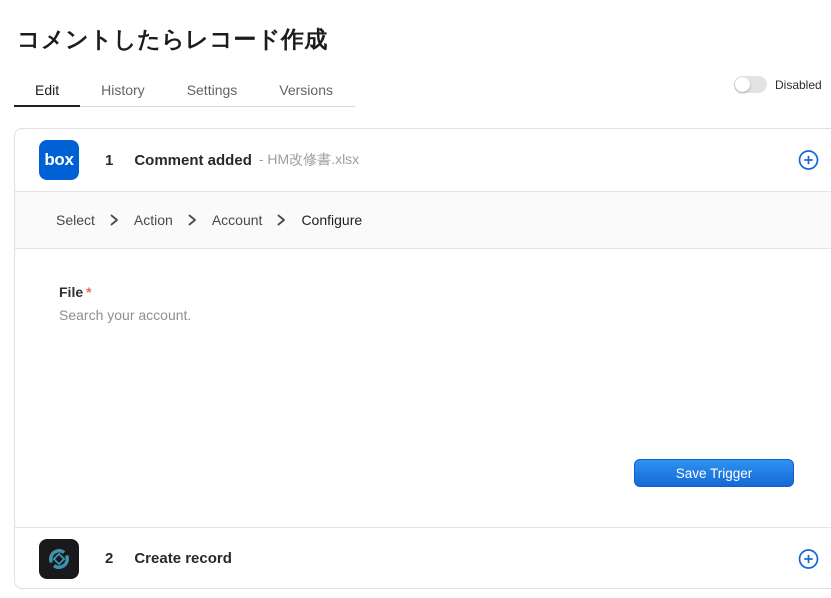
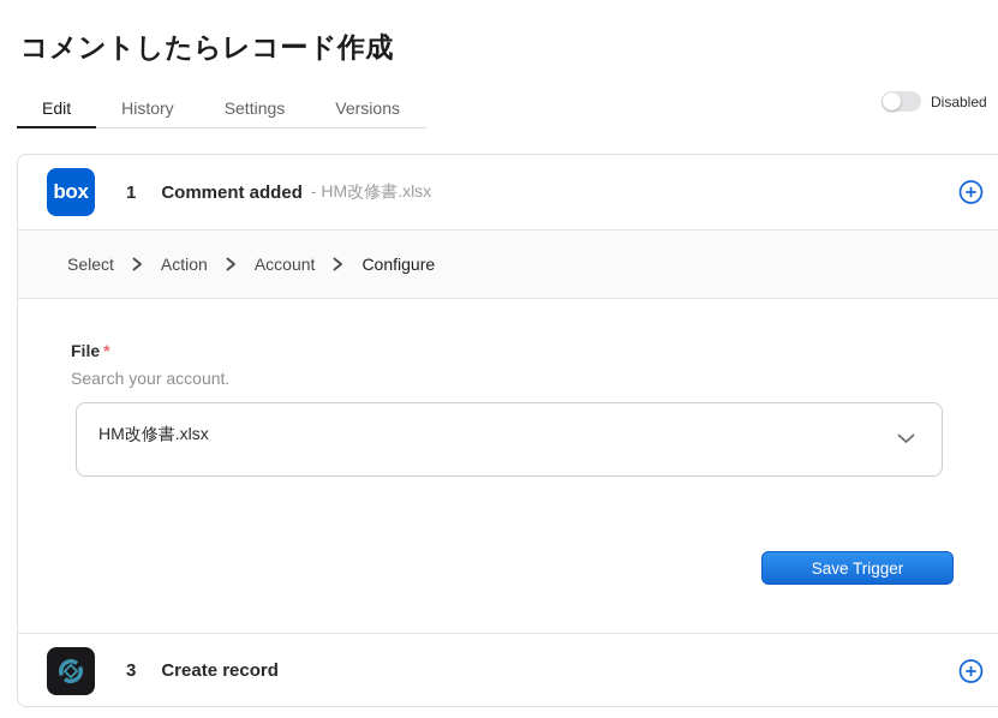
  コメントしたらレコード作成
  Edit
  History
  Settings
  Versions
  Disabled
  box
  1
  Comment added
  - HM改修書.xlsx
  Select
  Action
  Account
  Configure
  File *
  Search your account.
+ HM改修書.xlsx
  Save Trigger
- 2
+ 3
  Create record
